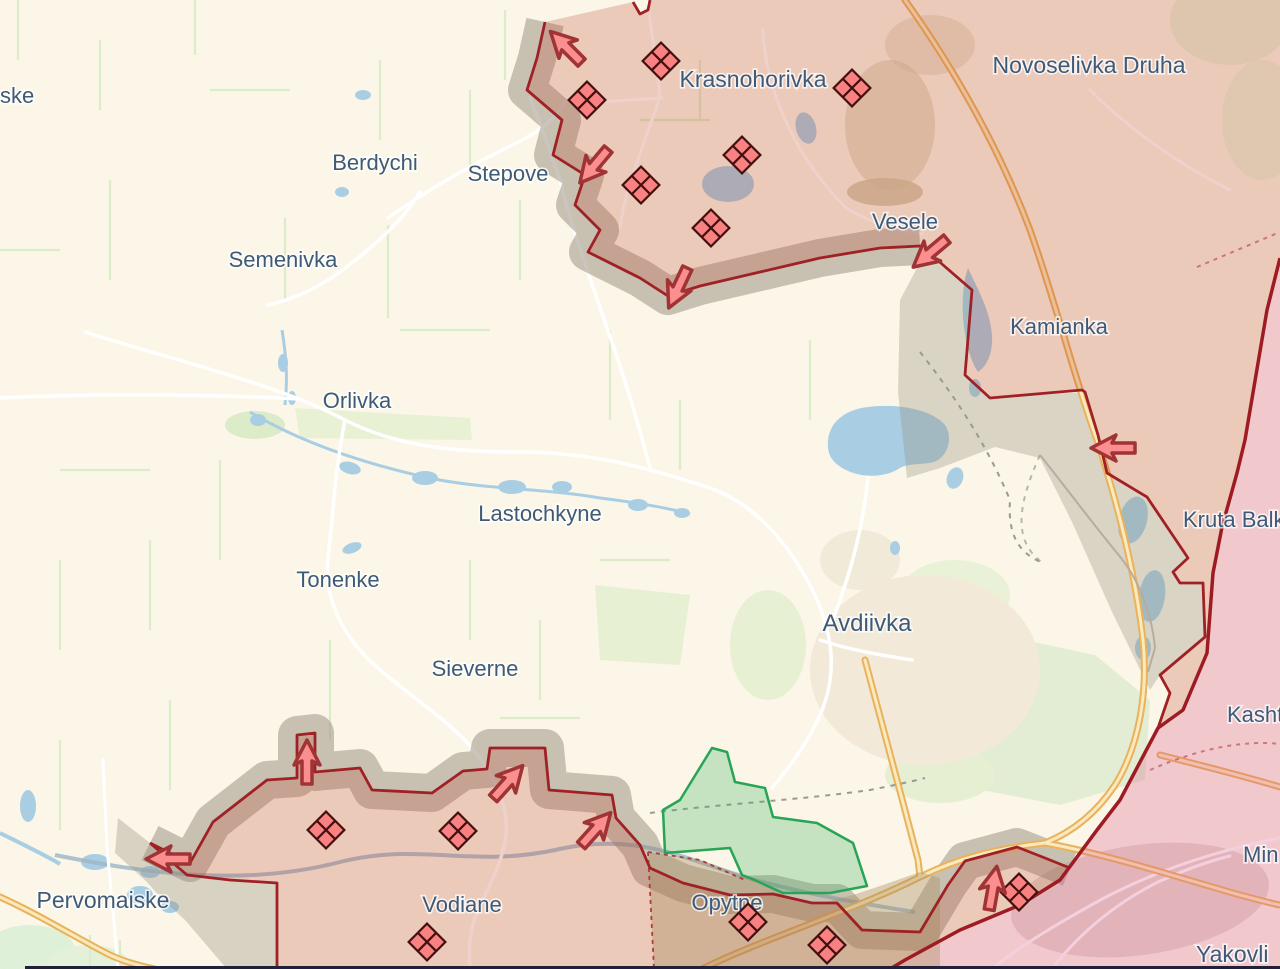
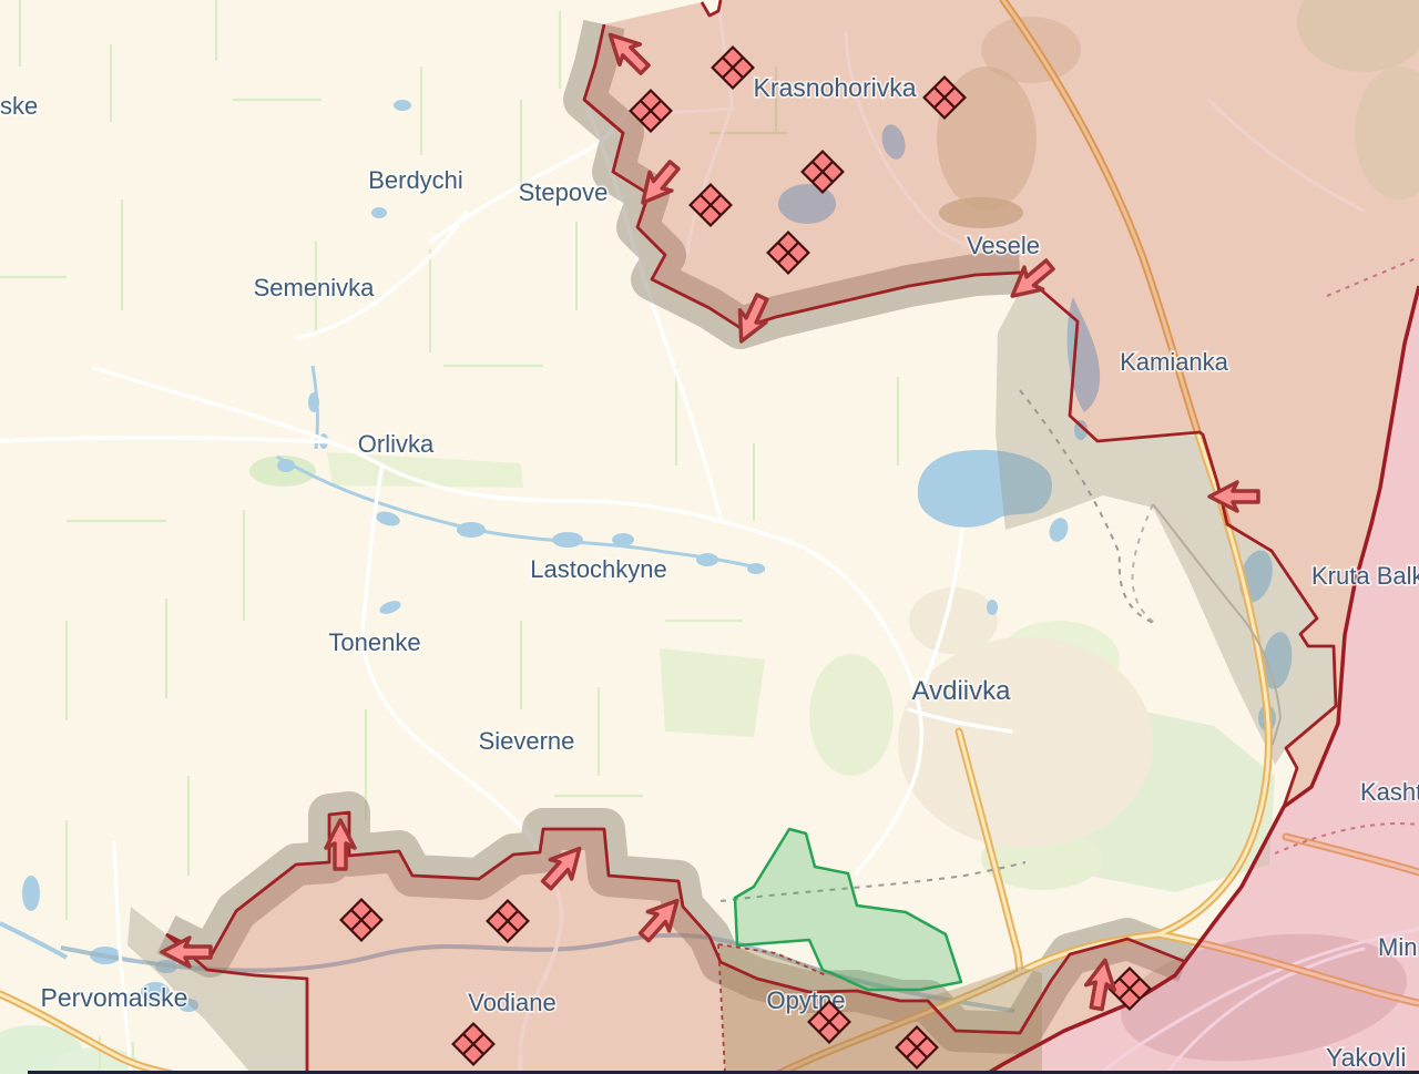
  ske
  Berdychi
  Stepove
  Semenivka
  Krasnohorivka
- Novoselivka Druha
  Vesele
  Kamianka
  Orlivka
  Lastochkyne
  Tonenke
  Avdiivka
  Sieverne
  Kruta Balk
  Kash
  Min
  Yakovli
  Pervomaiske
  Vodiane
  Opytne
